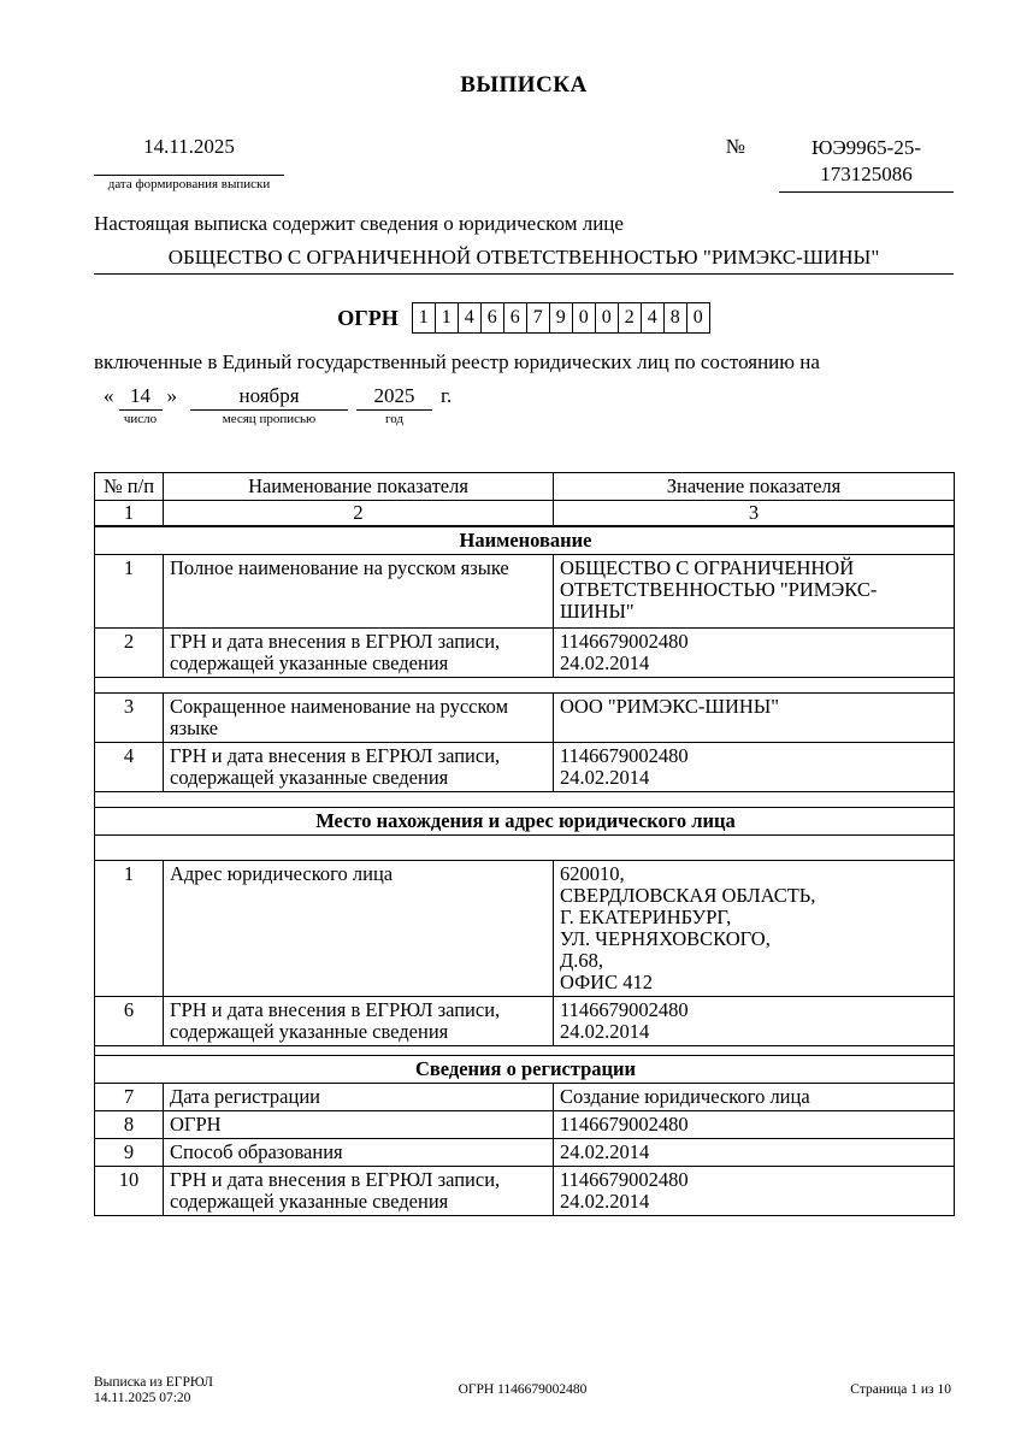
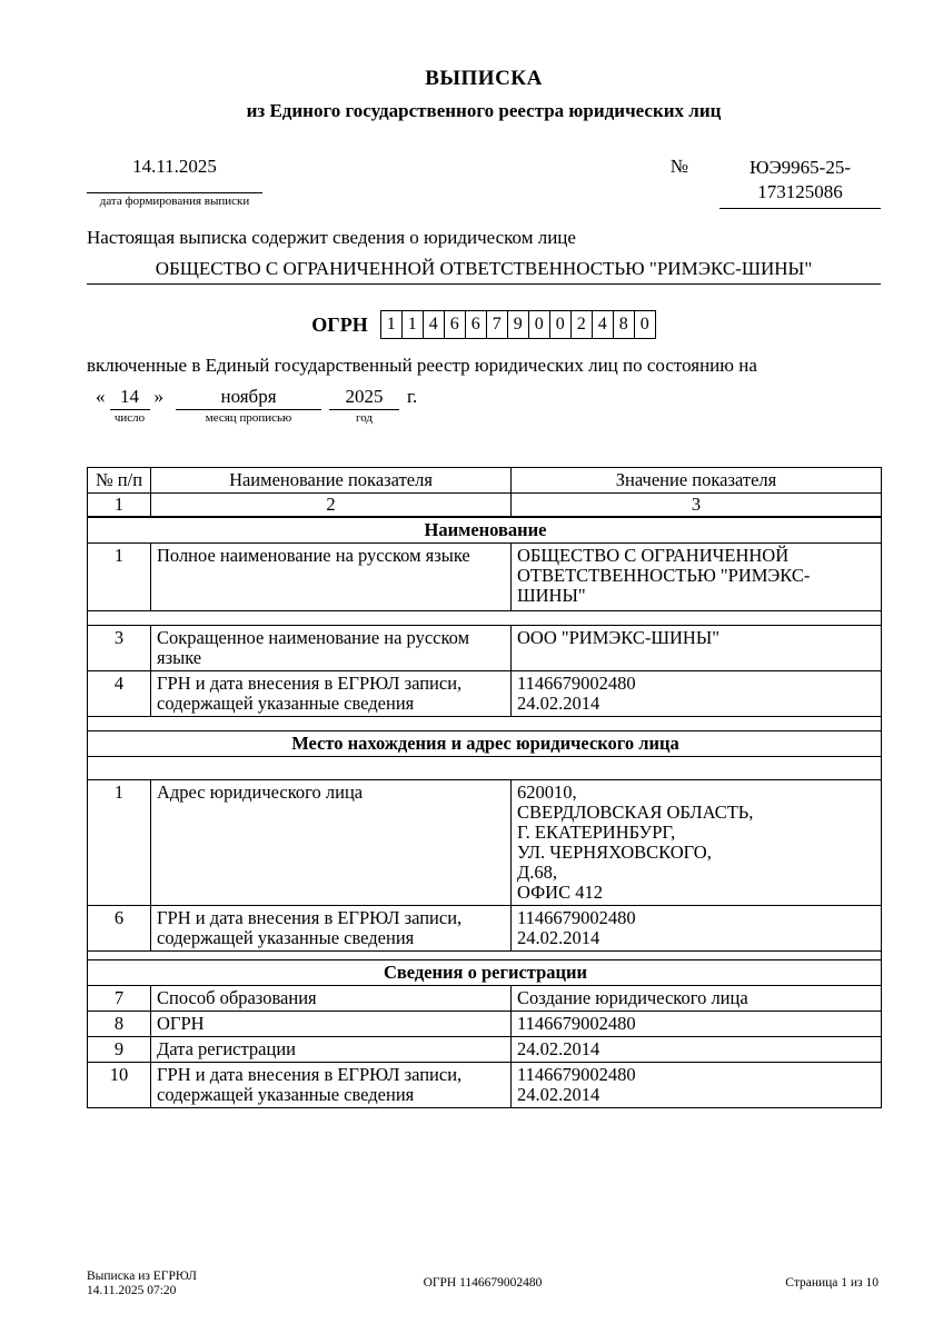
  ВЫПИСКА
+ из Единого государственного реестра юридических лиц
  14.11.2025
  дата формирования выписки
  №
  ЮЭ9965-25-
  173125086
  Настоящая выписка содержит сведения о юридическом лице
  ОБЩЕСТВО С ОГРАНИЧЕННОЙ ОТВЕТСТВЕННОСТЬЮ "РИМЭКС-ШИНЫ"
  ОГРН
  1
  1
  4
  6
  6
  7
  9
  0
  0
  2
  4
  8
  0
  включенные в Единый государственный реестр юридических лиц по состоянию на
  «
  14
  число
  »
  ноября
  месяц прописью
  2025
  год
  г.
  № п/п	Наименование показателя	Значение показателя
  1	2	3
  Наименование
  1	Полное наименование на русском языке	ОБЩЕСТВО С ОГРАНИЧЕННОЙ ОТВЕТСТВЕННОСТЬЮ "РИМЭКС-ШИНЫ"
- 2	ГРН и дата внесения в ЕГРЮЛ записи, содержащей указанные сведения	1146679002480 24.02.2014
  3	Сокращенное наименование на русском языке	ООО "РИМЭКС-ШИНЫ"
  4	ГРН и дата внесения в ЕГРЮЛ записи, содержащей указанные сведения	1146679002480 24.02.2014
  Место нахождения и адрес юридического лица
  1	Адрес юридического лица	620010, СВЕРДЛОВСКАЯ ОБЛАСТЬ, Г. ЕКАТЕРИНБУРГ, УЛ. ЧЕРНЯХОВСКОГО, Д.68, ОФИС 412
  6	ГРН и дата внесения в ЕГРЮЛ записи, содержащей указанные сведения	1146679002480 24.02.2014
  Сведения о регистрации
- 7	Дата регистрации	Создание юридического лица
+ 7	Способ образования	Создание юридического лица
  8	ОГРН	1146679002480
- 9	Способ образования	24.02.2014
+ 9	Дата регистрации	24.02.2014
  10	ГРН и дата внесения в ЕГРЮЛ записи, содержащей указанные сведения	1146679002480 24.02.2014
  Выписка из ЕГРЮЛ
  14.11.2025 07:20
  ОГРН 1146679002480
  Страница 1 из 10
